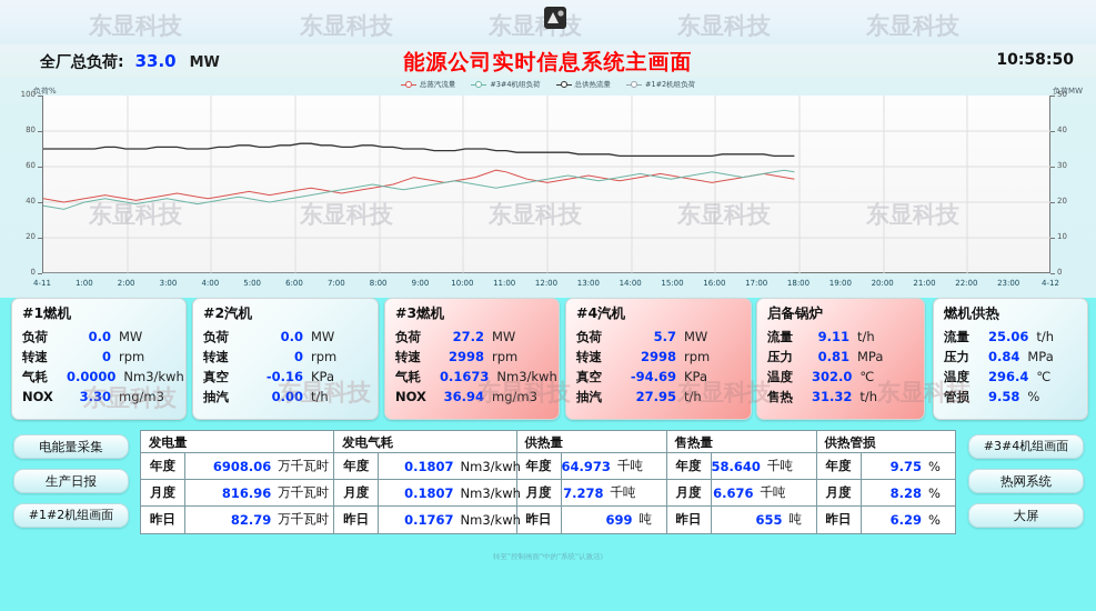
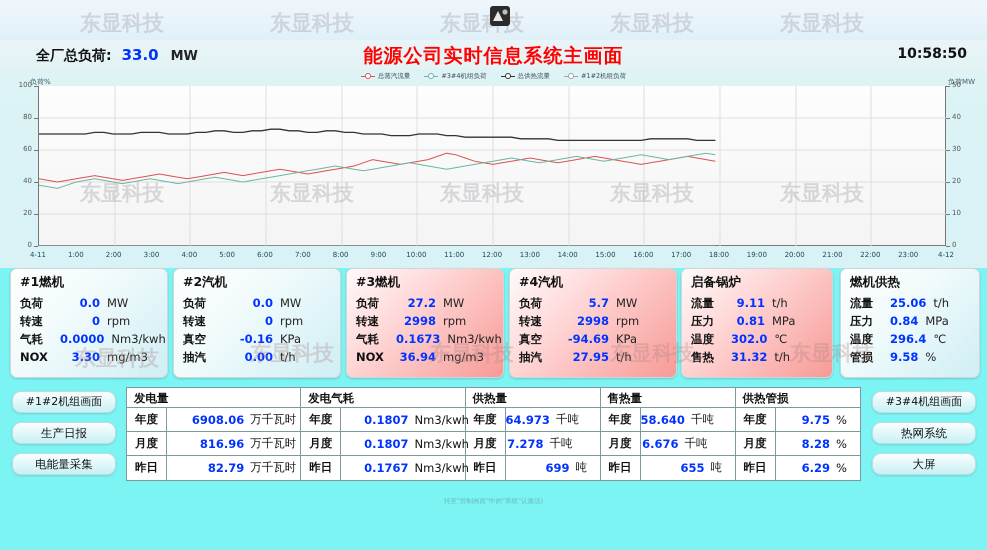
  全厂总负荷: 33.0 MW
  能源公司实时信息系统主画面
  10:58:50
  总蒸汽流量
  #3#4机组负荷
  总供热流量
  #1#2机组负荷
  负荷%
  负荷MW
  100
  80
  60
  40
  20
  0
  50
  40
  30
  20
  10
  0
  4-11
  1:00
  2:00
  3:00
  4:00
  5:00
  6:00
  7:00
  8:00
  9:00
  10:00
  11:00
  12:00
  13:00
  14:00
  15:00
  16:00
  17:00
  18:00
  19:00
  20:00
  21:00
  22:00
  23:00
  4-12
  #1燃机
  负荷
  0.0
  MW
  转速
  0
  rpm
  气耗
  0.0000
  Nm3/kwh
  NOX
  3.30
  mg/m3
  #2汽机
  负荷
  0.0
  MW
  转速
  0
  rpm
  真空
  -0.16
  KPa
  抽汽
  0.00
  t/h
  #3燃机
  负荷
  27.2
  MW
  转速
  2998
  rpm
  气耗
  0.1673
  Nm3/kwh
  NOX
  36.94
  mg/m3
  #4汽机
  负荷
  5.7
  MW
  转速
  2998
  rpm
  真空
  -94.69
  KPa
  抽汽
  27.95
  t/h
  启备锅炉
  流量
  9.11
  t/h
  压力
  0.81
  MPa
  温度
  302.0
  ℃
  售热
  31.32
  t/h
  燃机供热
  流量
  25.06
  t/h
  压力
  0.84
  MPa
  温度
  296.4
  ℃
  管损
  9.58
  %
- 电能量采集
+ #1#2机组画面
  生产日报
- #1#2机组画面
+ 电能量采集
  发电量
  年度
  6908.06
  万千瓦时
  月度
  816.96
  万千瓦时
  昨日
  82.79
  万千瓦时
  发电气耗
  年度
  0.1807
  Nm3/kwh
  月度
  0.1807
  Nm3/kwh
  昨日
  0.1767
  Nm3/kwh
  供热量
  年度
  64.973
  千吨
  月度
  7.278
  千吨
  昨日
  699
  吨
  售热量
  年度
  58.640
  千吨
  月度
  6.676
  千吨
  昨日
  655
  吨
  供热管损
  年度
  9.75
  %
  月度
  8.28
  %
  昨日
  6.29
  %
  #3#4机组画面
  热网系统
  大屏
  转至"控制画面"中的"系统"认激活)
  东显科技
  东显科技
  东显技
  东显科技
  东显科技
  东显科技
  东显科技
  东显科技
  东显科技
  东显科技
  东显科技
  东显科技
  东显科技
  东显科技
  东显科技
